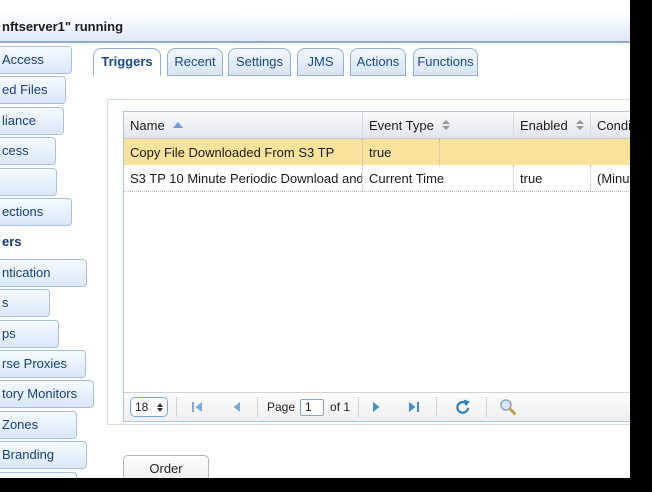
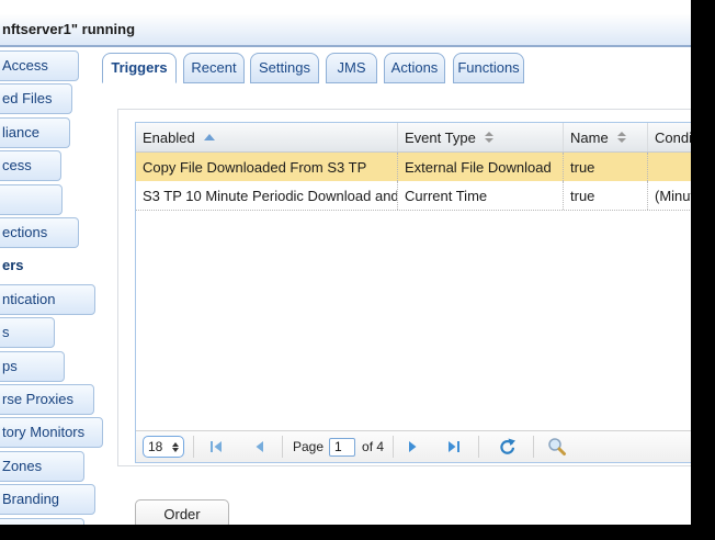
  nftserver1" running
  Access
  ed Files
  liance
  cess
  ections
  ers
  ntication
  s
  ps
  rse Proxies
  tory Monitors
  Zones
  Branding
  Triggers
  Recent
  Settings
  JMS
  Actions
  Functions
- Name
+ Enabled
  Event Type
- Enabled
+ Name
  Copy File Downloaded From S3 TP
+ External File Download
  true
  S3 TP 10 Minute Periodic Download and
  Current Time
  true
  (Minu
  18
  Page
  1
- of 1
+ of 4
  Order
